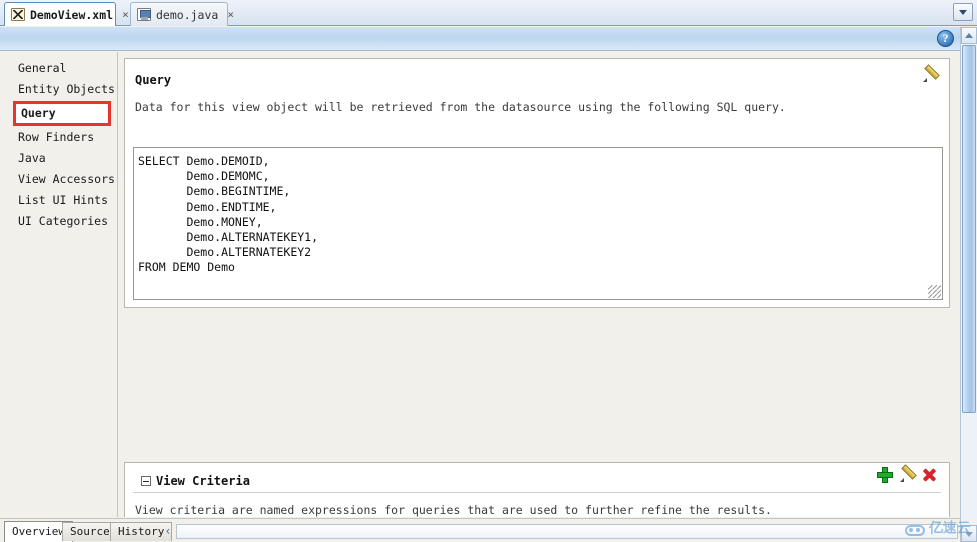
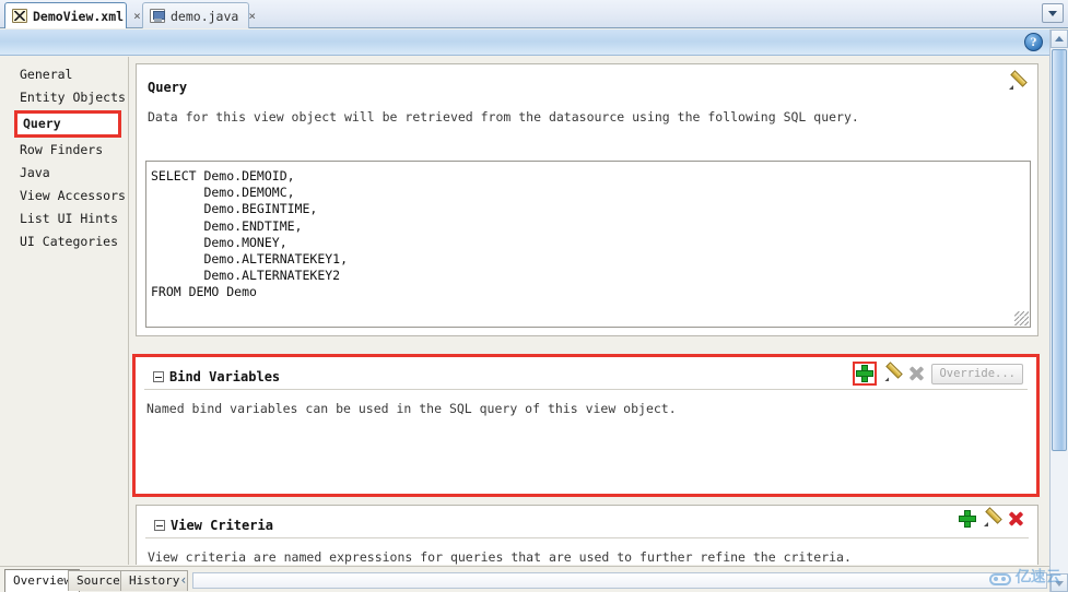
  DemoView.xml
  ×
  demo.java
  ×
  ?
  General
  Entity Objects
  Query
  Row Finders
  Java
  View Accessors
  List UI Hints
  UI Categories
  Query
  Data for this view object will be retrieved from the datasource using the following SQL query.
  SELECT Demo.DEMOID,
  Demo.DEMOMC,
  Demo.BEGINTIME,
  Demo.ENDTIME,
  Demo.MONEY,
  Demo.ALTERNATEKEY1,
  Demo.ALTERNATEKEY2
  FROM DEMO Demo
+ Bind Variables
+ Override...
+ Named bind variables can be used in the SQL query of this view object.
  View Criteria
- View criteria are named expressions for queries that are used to further refine the results.
+ View criteria are named expressions for queries that are used to further refine the criteria.
  Overvie
  Source
  History
  ‹
  亿速云
